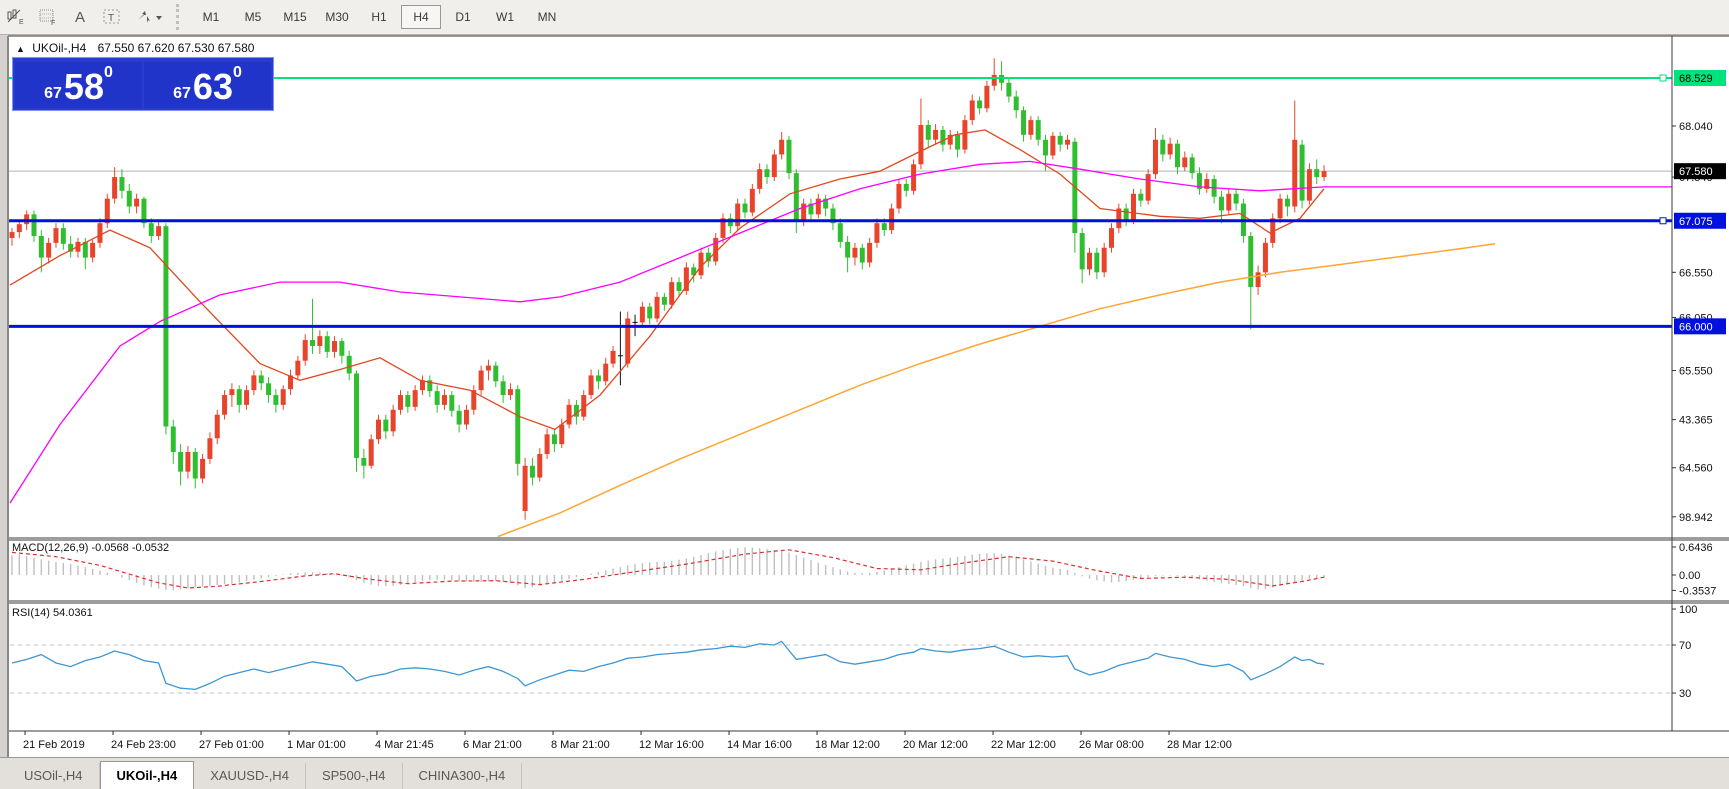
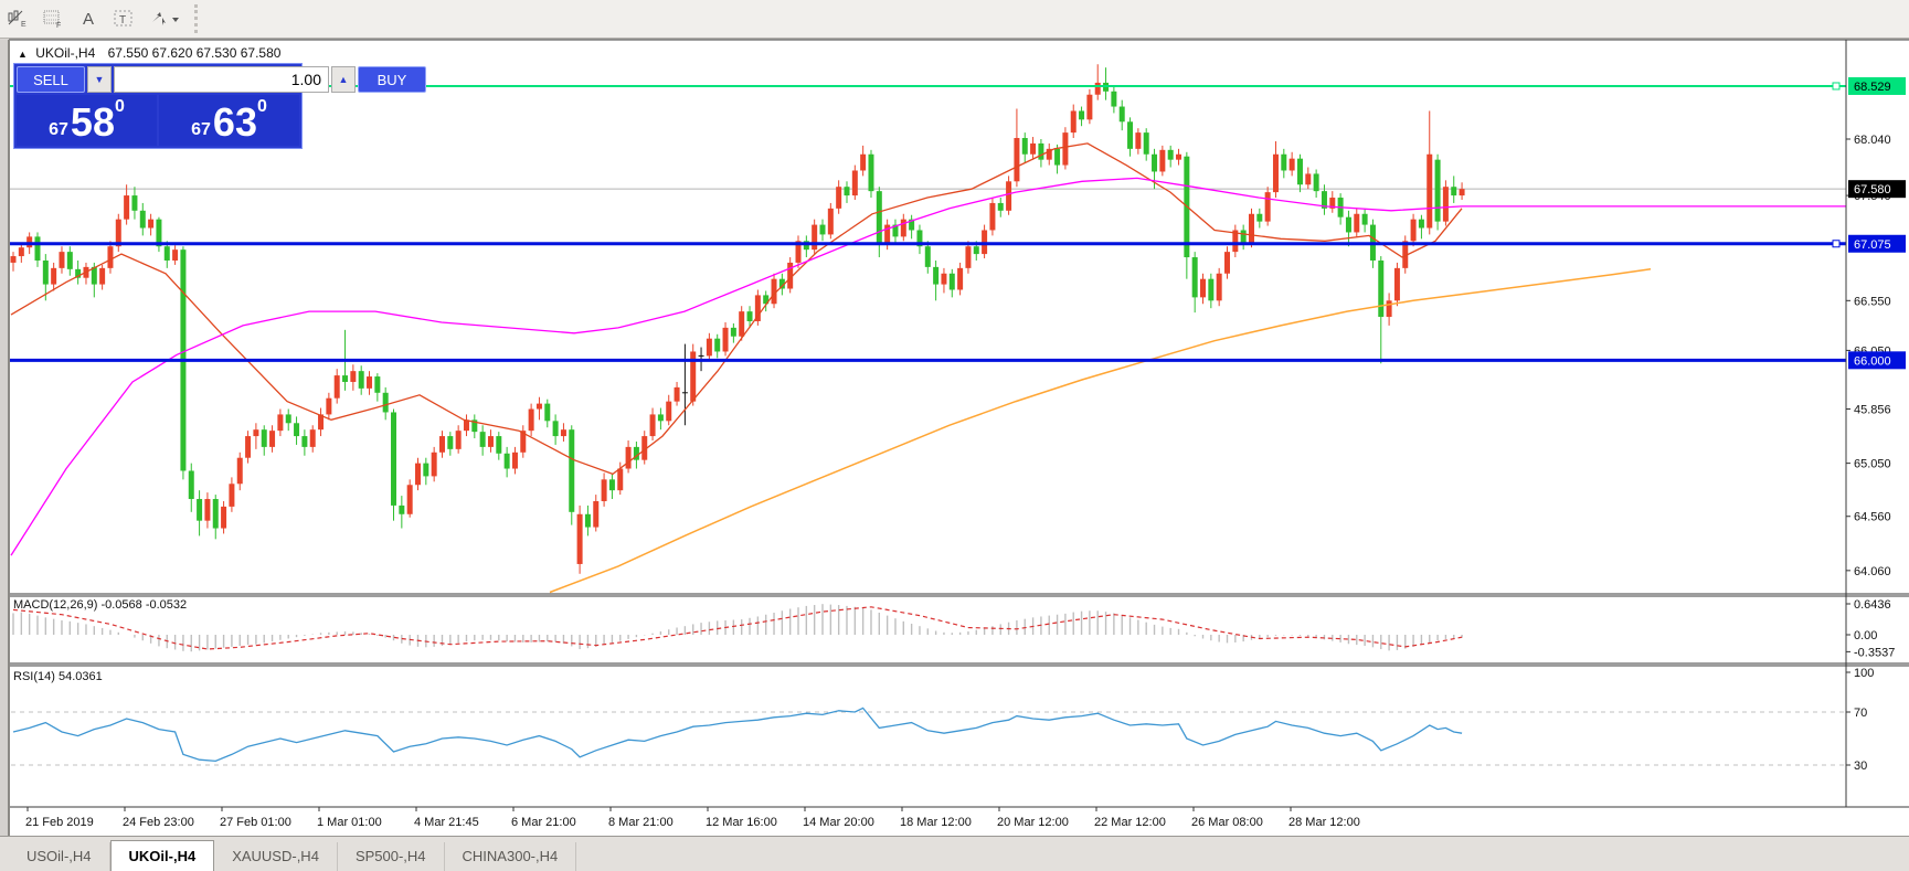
  A
  T
- M1
- M5
- M15
- M30
- H1
- H4
- D1
- W1
- MN
  68.040
  66.550
- 65.550
+ 45.856
- 43.365
+ 65.050
  64.560
- 98.942
+ 64.060
  68.529
  67.075
  66.000
  67.580
  0.6436
  0.00
  -0.3537
  MACD(12,26,9) -0.0568 -0.0532
  100
  70
  30
  RSI(14) 54.0361
  21 Feb 2019
  24 Feb 23:00
  27 Feb 01:00
  1 Mar 01:00
  4 Mar 21:45
  6 Mar 21:00
  8 Mar 21:00
  12 Mar 16:00
- 14 Mar 16:00
+ 14 Mar 20:00
  18 Mar 12:00
  20 Mar 12:00
  22 Mar 12:00
  26 Mar 08:00
  28 Mar 12:00
  ▲ UKOil-,H4 67.550 67.620 67.530 67.580
+ SELL
+ ▼
+ 1.00
+ ▲
+ BUY
  67
  58
  0
  67
  63
  0
  USOil-,H4
  UKOil-,H4
  XAUUSD-,H4
  SP500-,H4
  CHINA300-,H4
